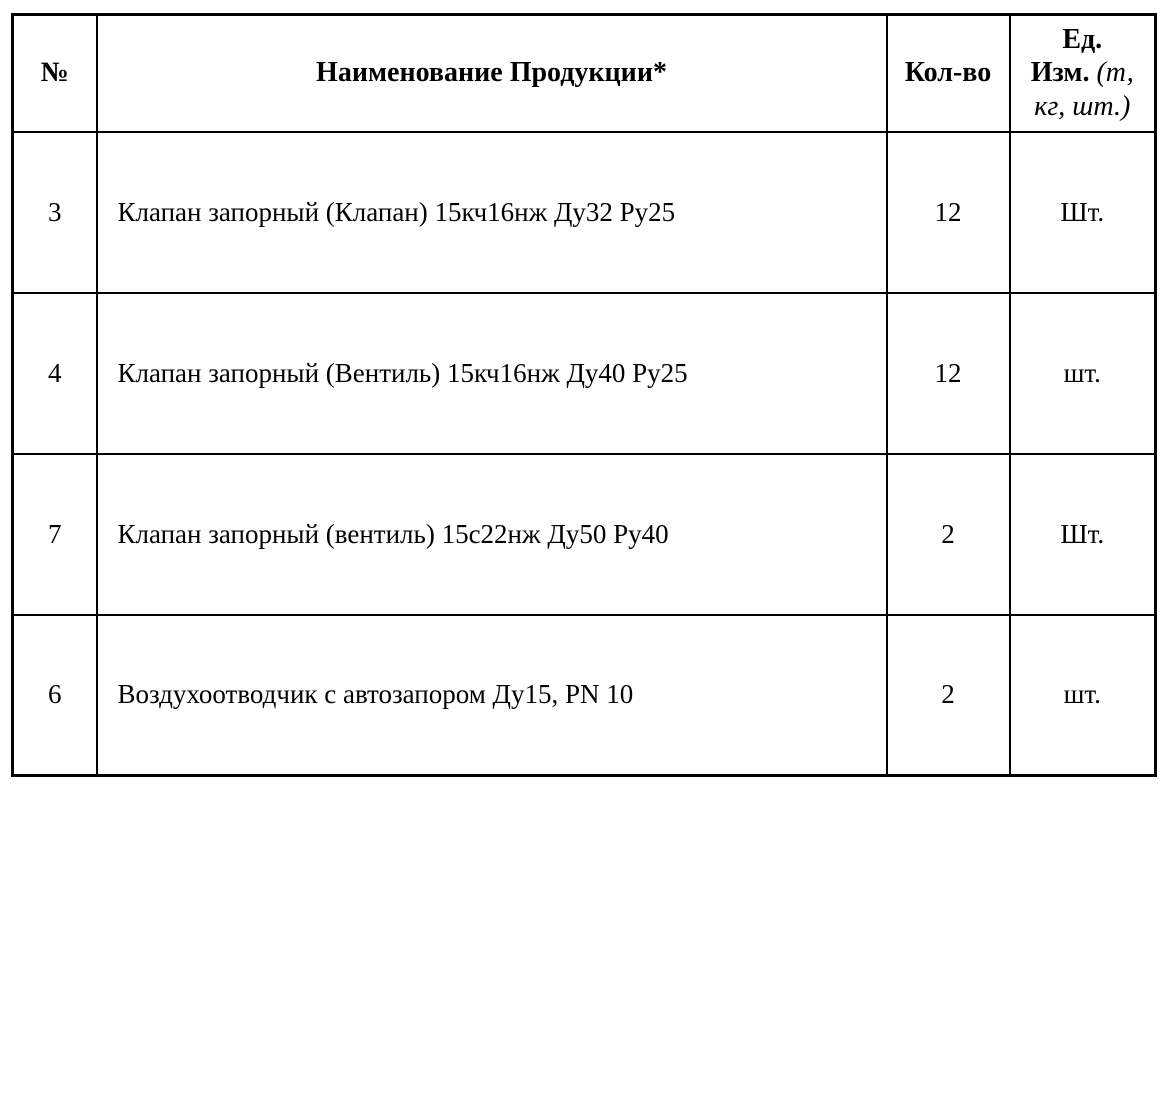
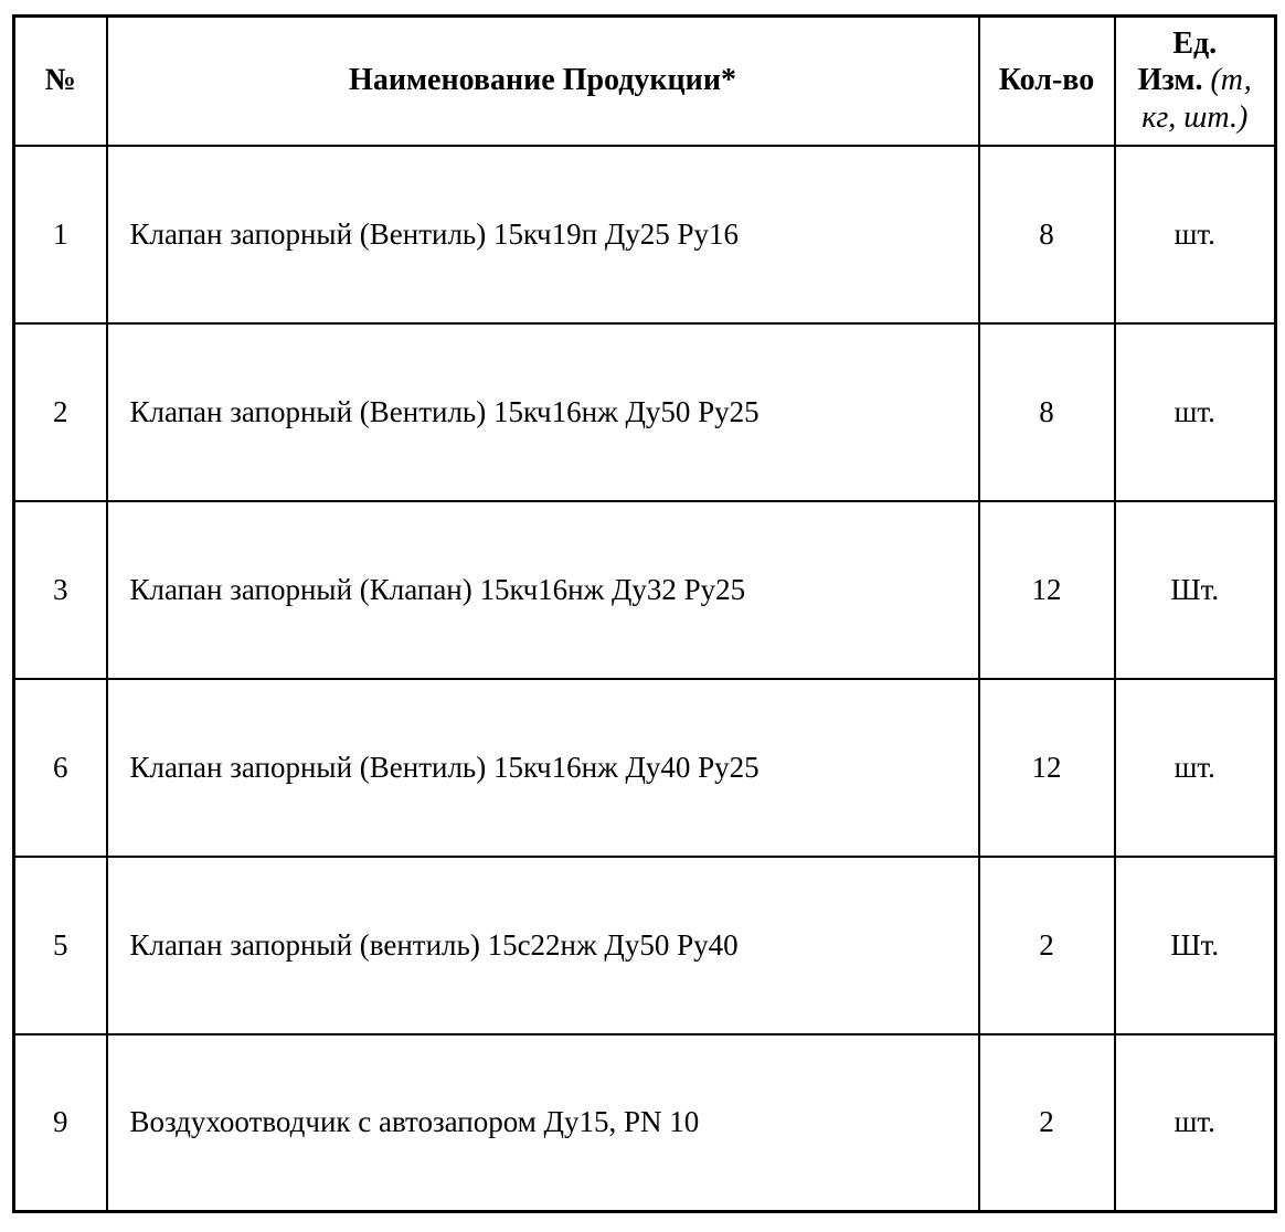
  №	Наименование Продукции*	Кол-во	Ед. Изм. (т, кг, шт.)
+ 1	Клапан запорный (Вентиль) 15кч19п Ду25 Ру16	8	шт.
+ 2	Клапан запорный (Вентиль) 15кч16нж Ду50 Ру25	8	шт.
  3	Клапан запорный (Клапан) 15кч16нж Ду32 Ру25	12	Шт.
- 4	Клапан запорный (Вентиль) 15кч16нж Ду40 Ру25	12	шт.
+ 6	Клапан запорный (Вентиль) 15кч16нж Ду40 Ру25	12	шт.
- 7	Клапан запорный (вентиль) 15с22нж Ду50 Ру40	2	Шт.
+ 5	Клапан запорный (вентиль) 15с22нж Ду50 Ру40	2	Шт.
- 6	Воздухоотводчик с автозапором Ду15, PN 10	2	шт.
+ 9	Воздухоотводчик с автозапором Ду15, PN 10	2	шт.
